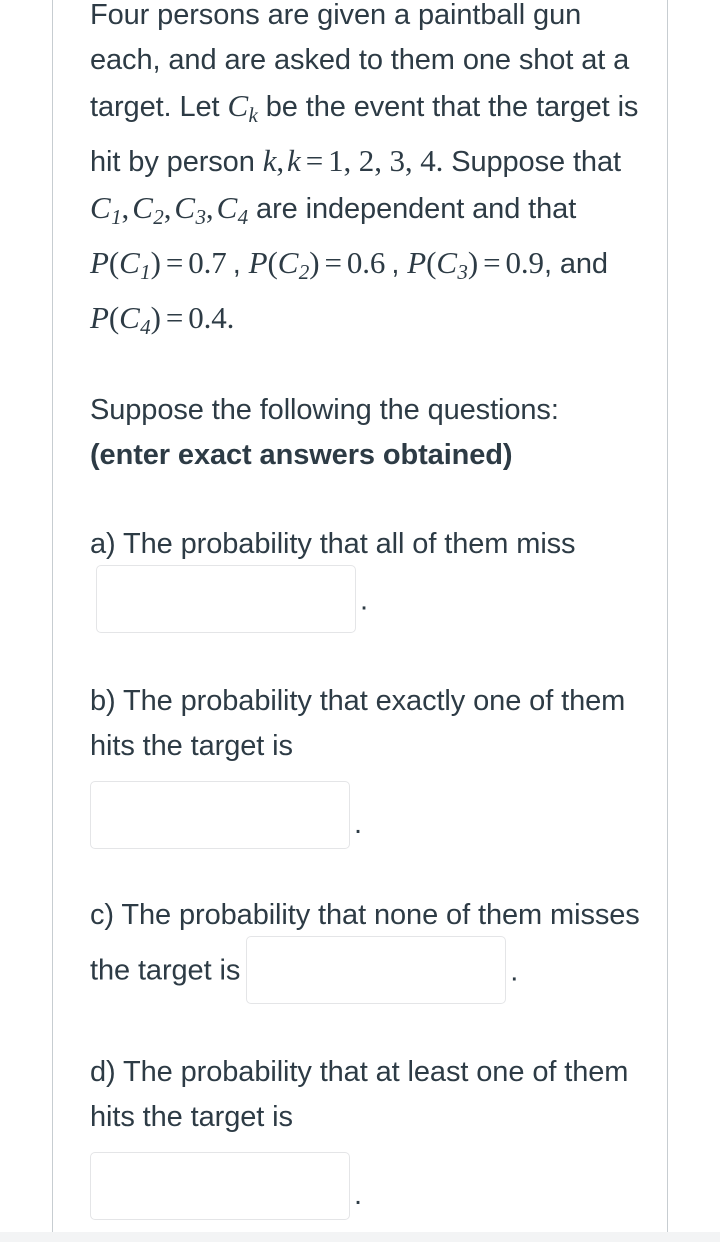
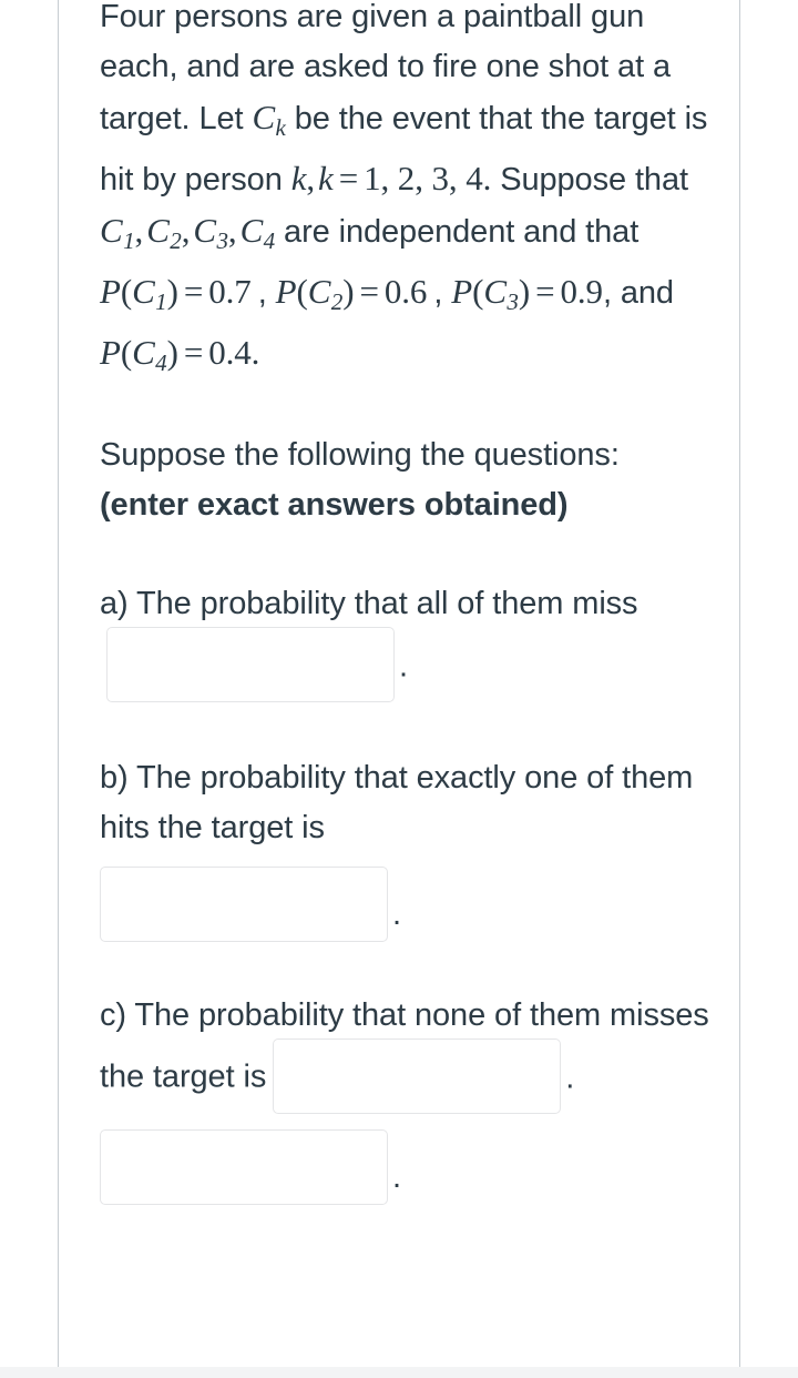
- Four persons are given a paintball gun each, and are asked to them one shot at a target. Let Ck be the event that the target is hit by person k,k = 1, 2, 3, 4. Suppose that C1,C2,C3,C4 are independent and that P(C1) = 0.7 , P(C2) = 0.6 , P(C3) = 0.9, and P(C4) = 0.4.
+ Four persons are given a paintball gun each, and are asked to fire one shot at a target. Let Ck be the event that the target is hit by person k,k = 1, 2, 3, 4. Suppose that C1,C2,C3,C4 are independent and that P(C1) = 0.7 , P(C2) = 0.6 , P(C3) = 0.9, and P(C4) = 0.4.
  Suppose the following the questions: (enter exact answers obtained)
  a) The probability that all of them miss .
  b) The probability that exactly one of them hits the target is
  .
  c) The probability that none of them misses the target is .
- d) The probability that at least one of them hits the target is
  .
